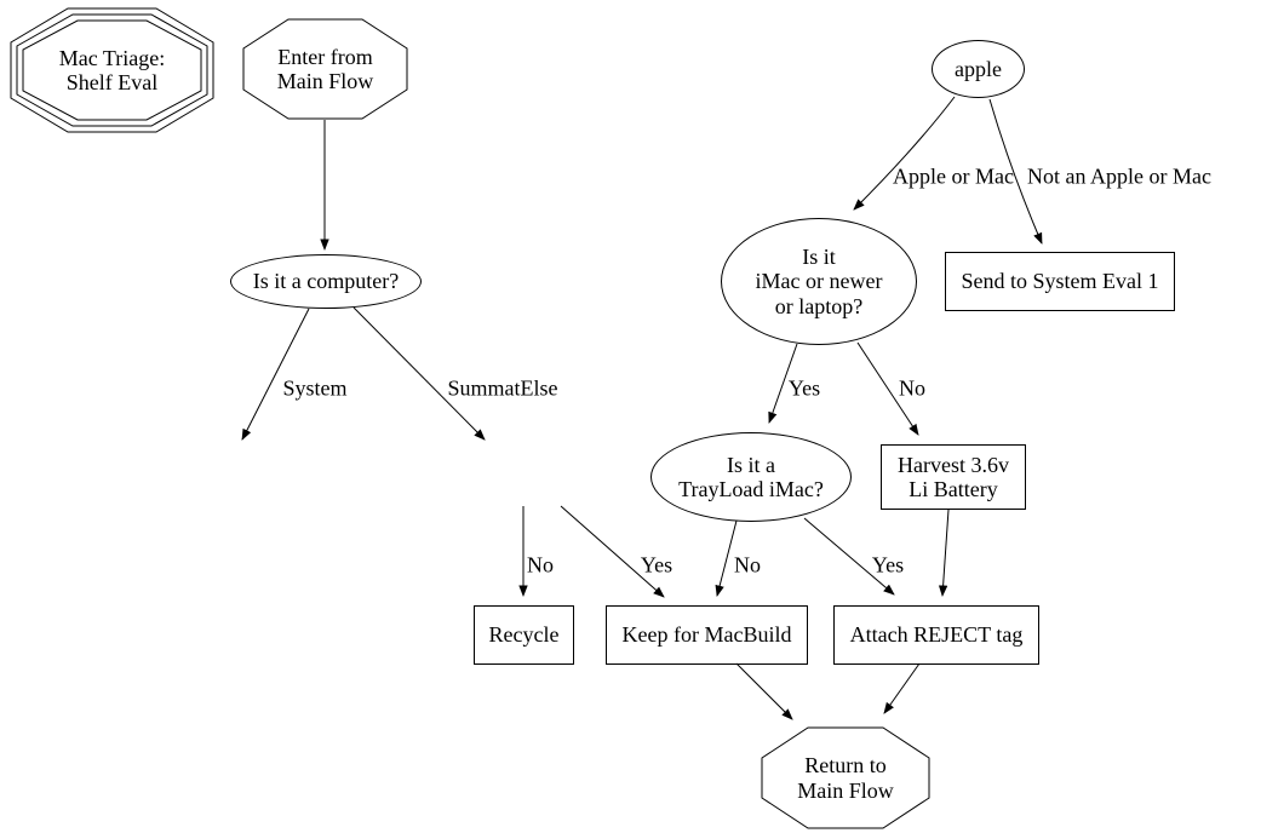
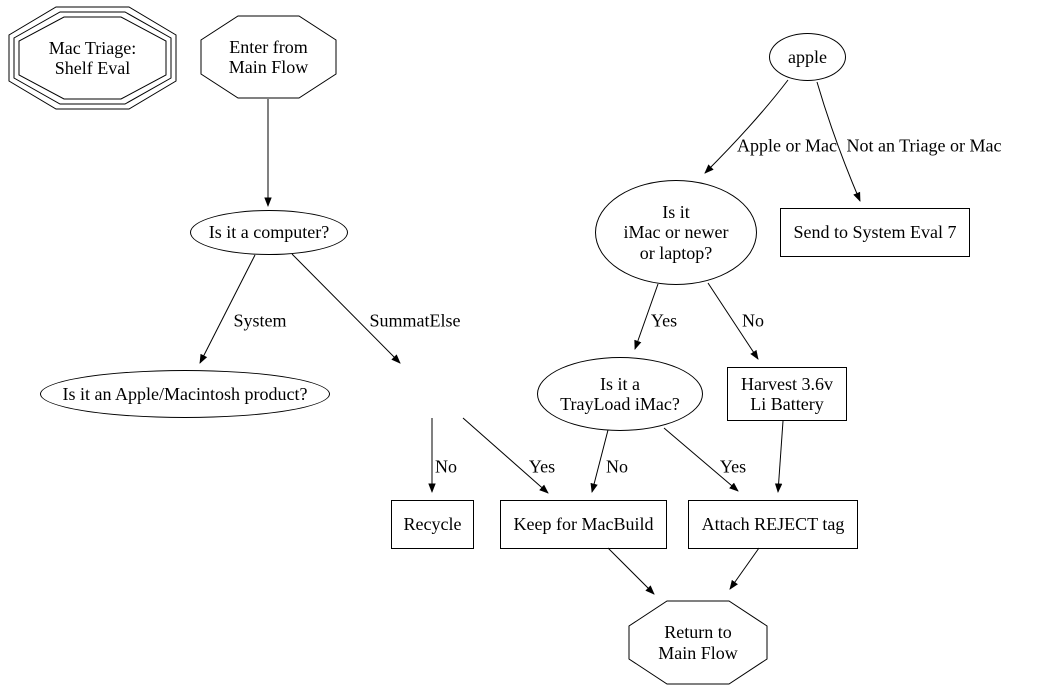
  Mac Triage:
  Shelf Eval
  Enter from
  Main Flow
  Is it a computer?
+ Is it an Apple/Macintosh product?
  apple
  Is it
  iMac or newer
  or laptop?
- Send to System Eval 1
+ Send to System Eval 7
  Is it a
  TrayLoad iMac?
  Harvest 3.6v
  Li Battery
  Recycle
  Keep for MacBuild
  Attach REJECT tag
  Return to
  Main Flow
  System
  SummatElse
  Apple or Mac
- Not an Apple or Mac
+ Not an Triage or Mac
  Yes
  No
  No
  Yes
  No
  Yes
